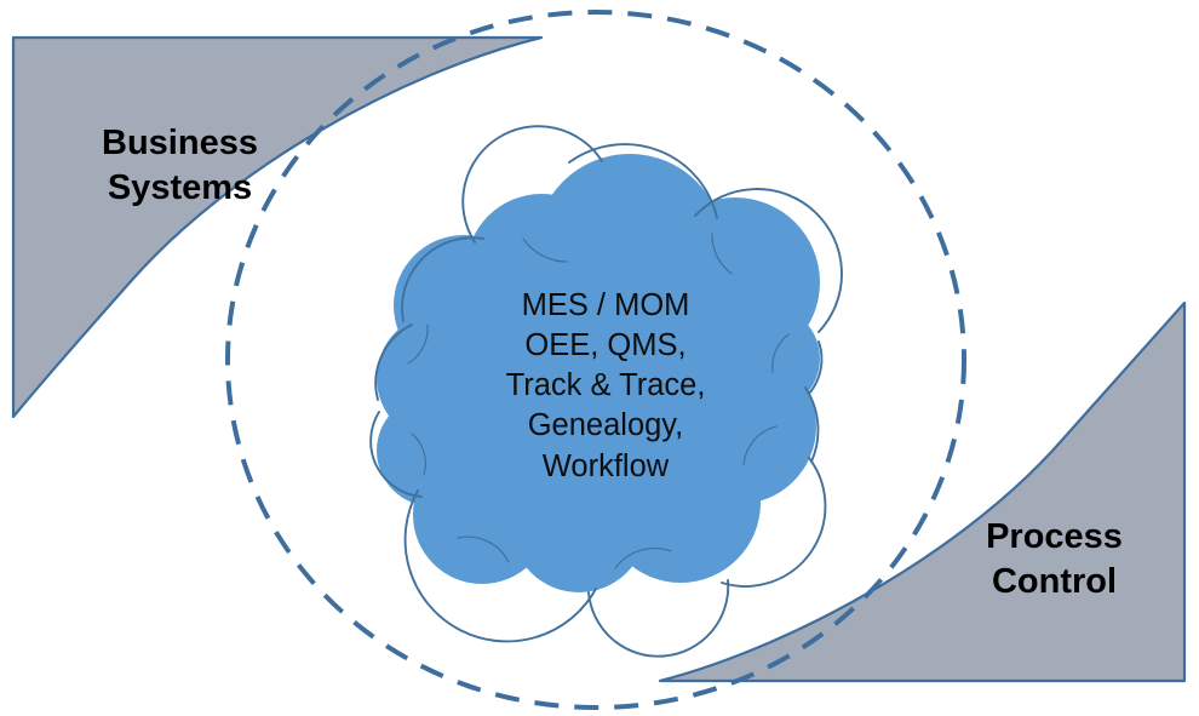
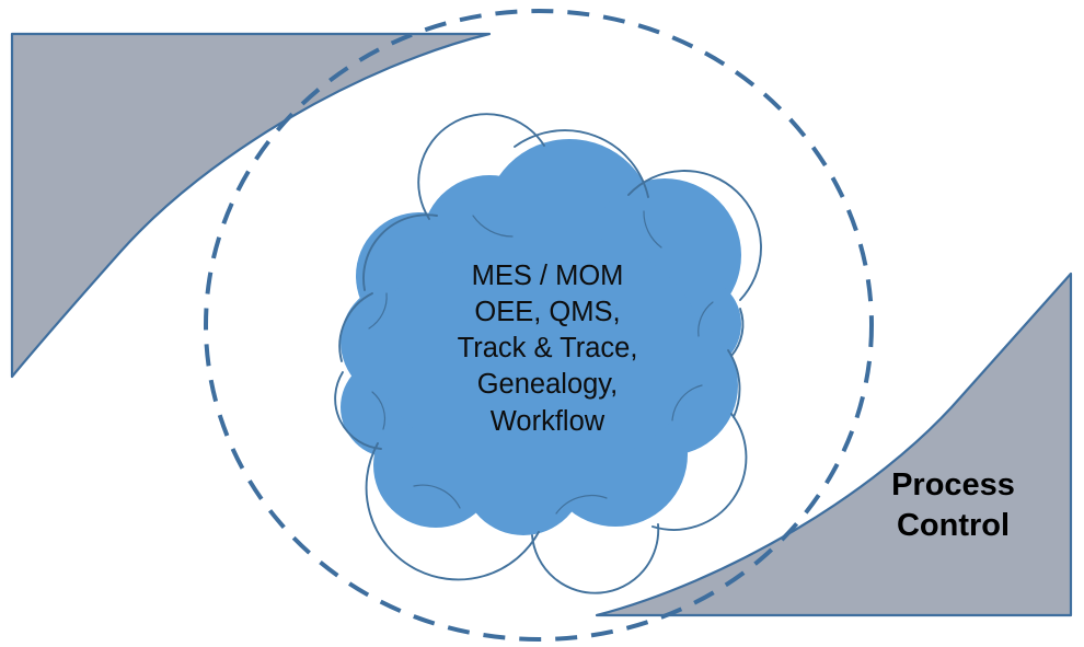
- Business
- Systems
  Process
  Control
  MES / MOM
  OEE, QMS,
  Track & Trace,
  Genealogy,
  Workflow
